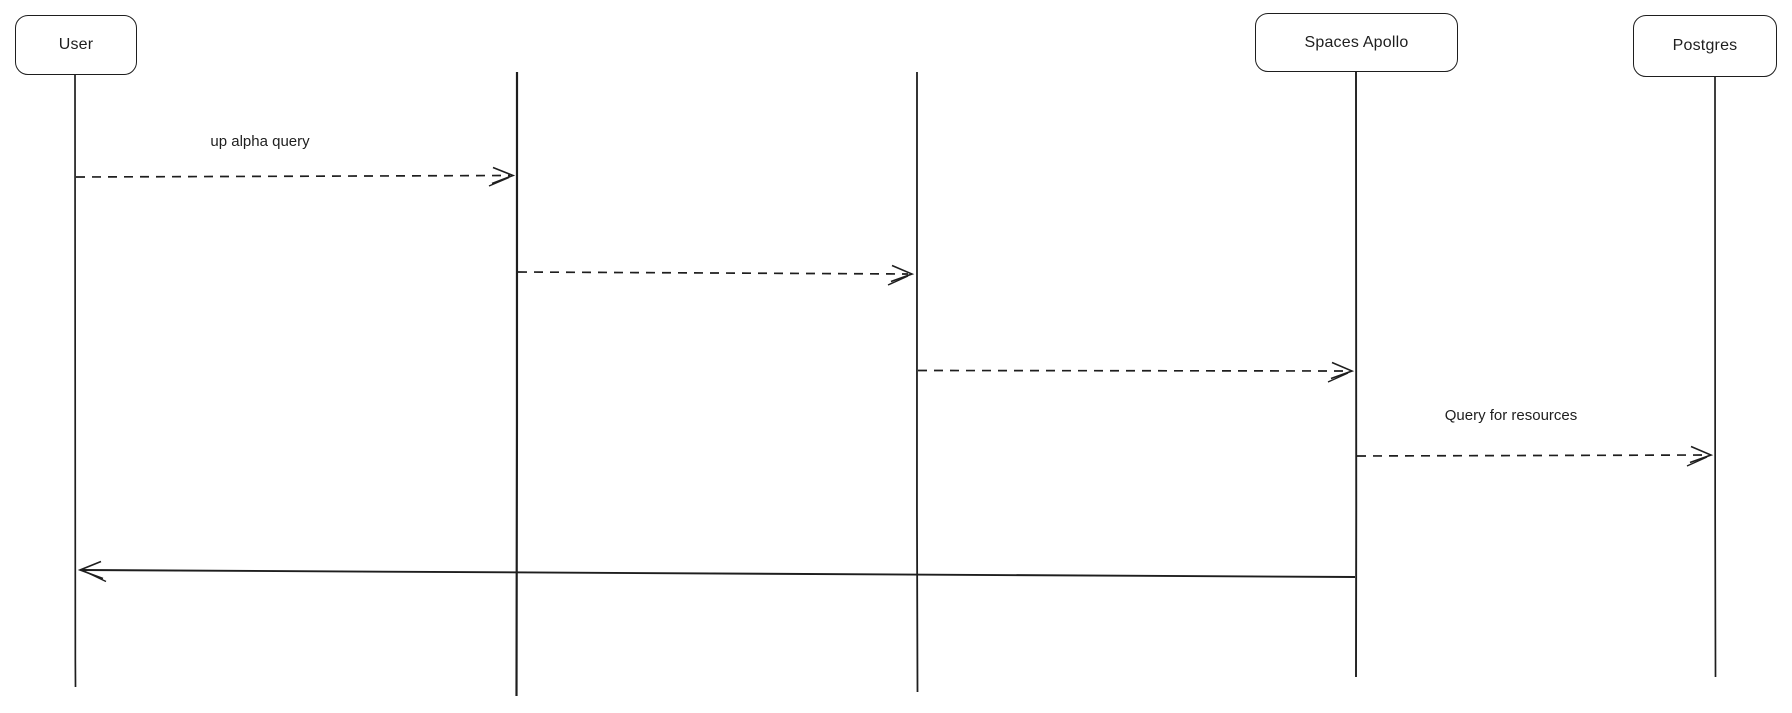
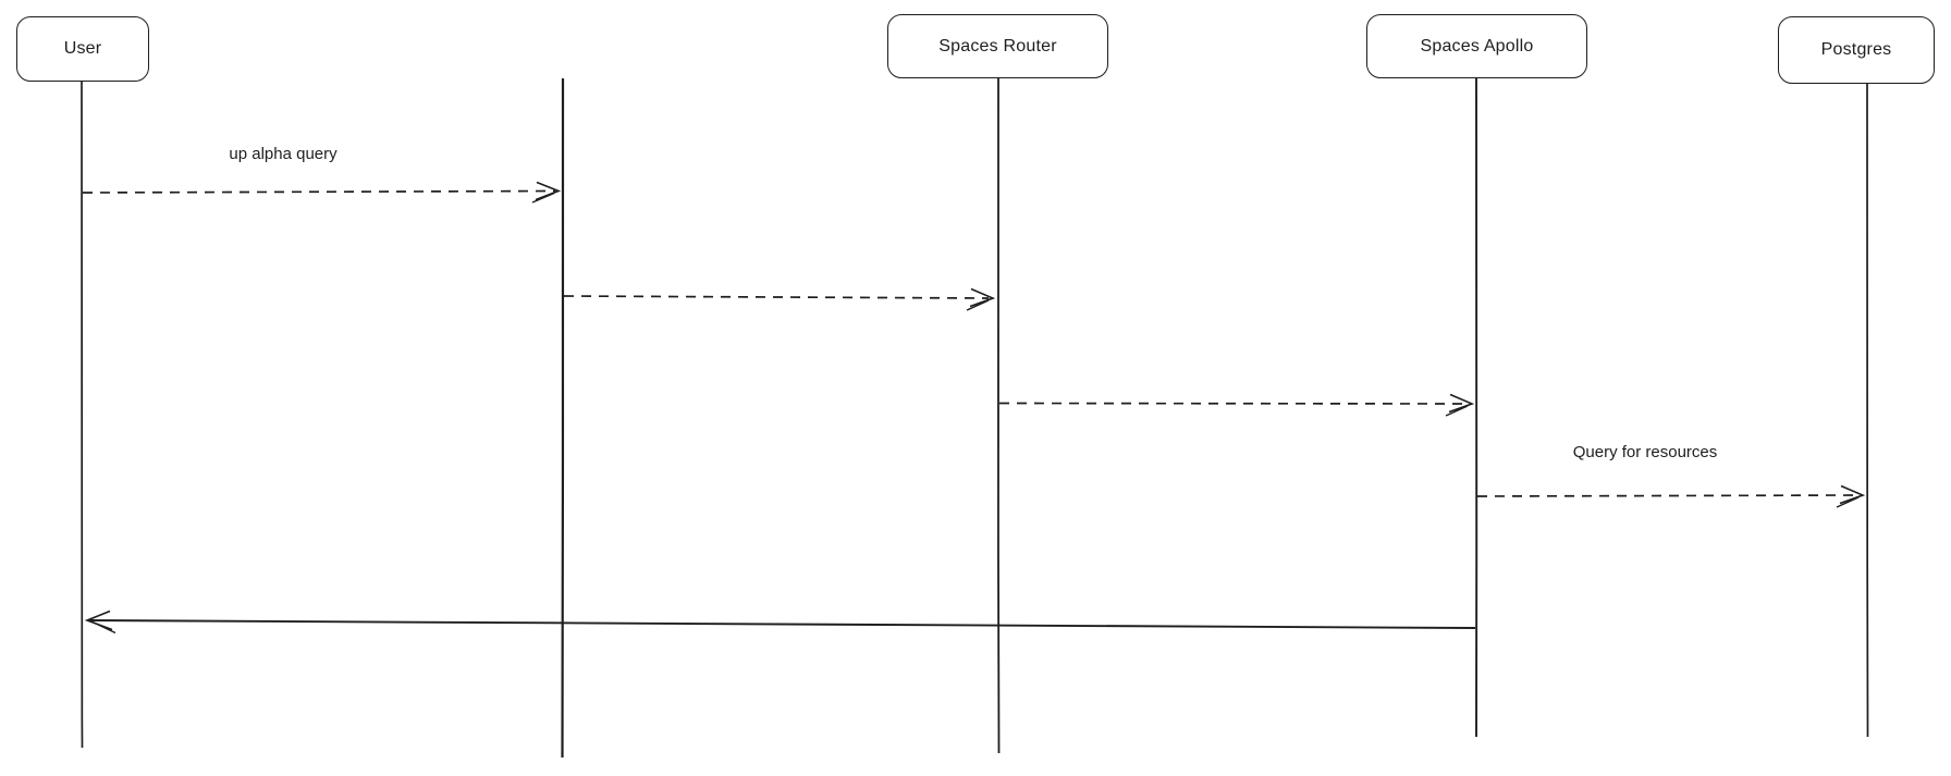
  User
+ Spaces Router
  Spaces Apollo
  Postgres
  up alpha query
  Query for resources
